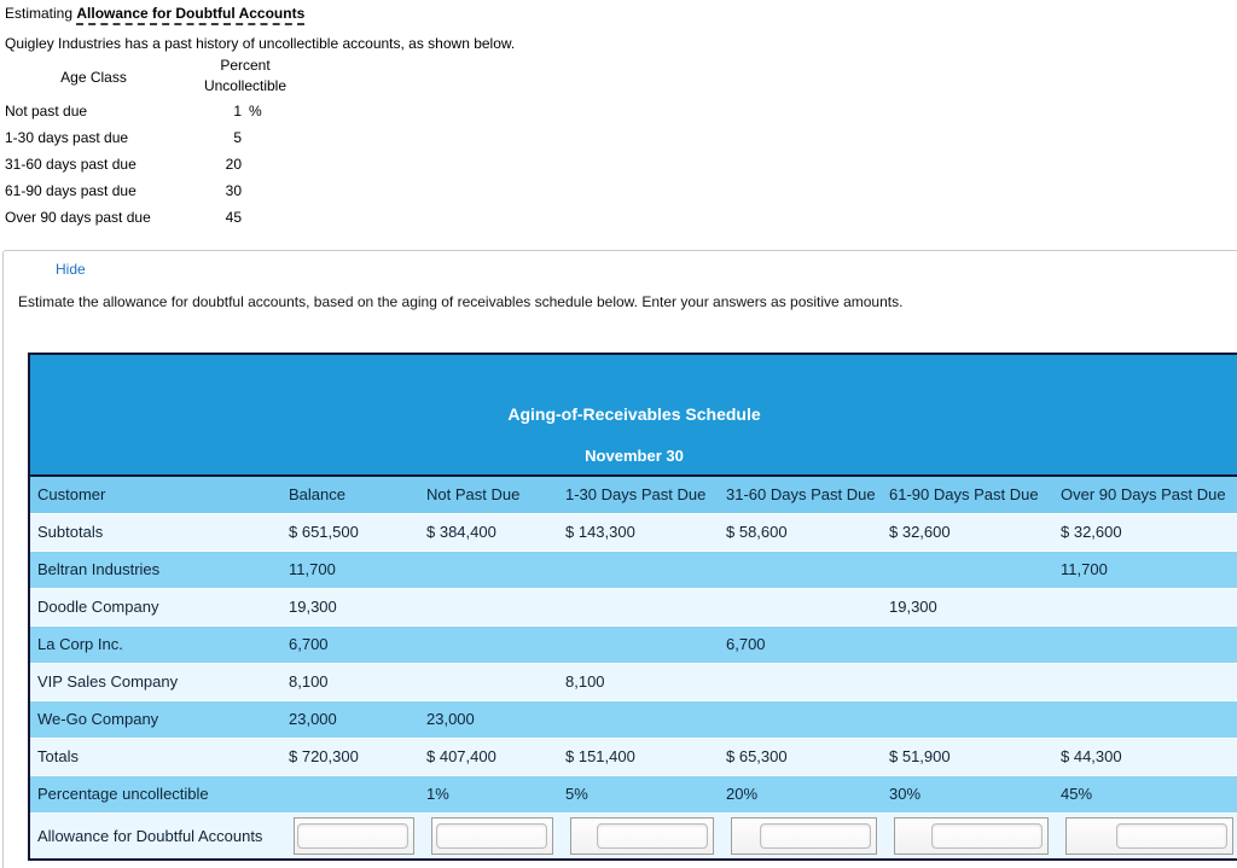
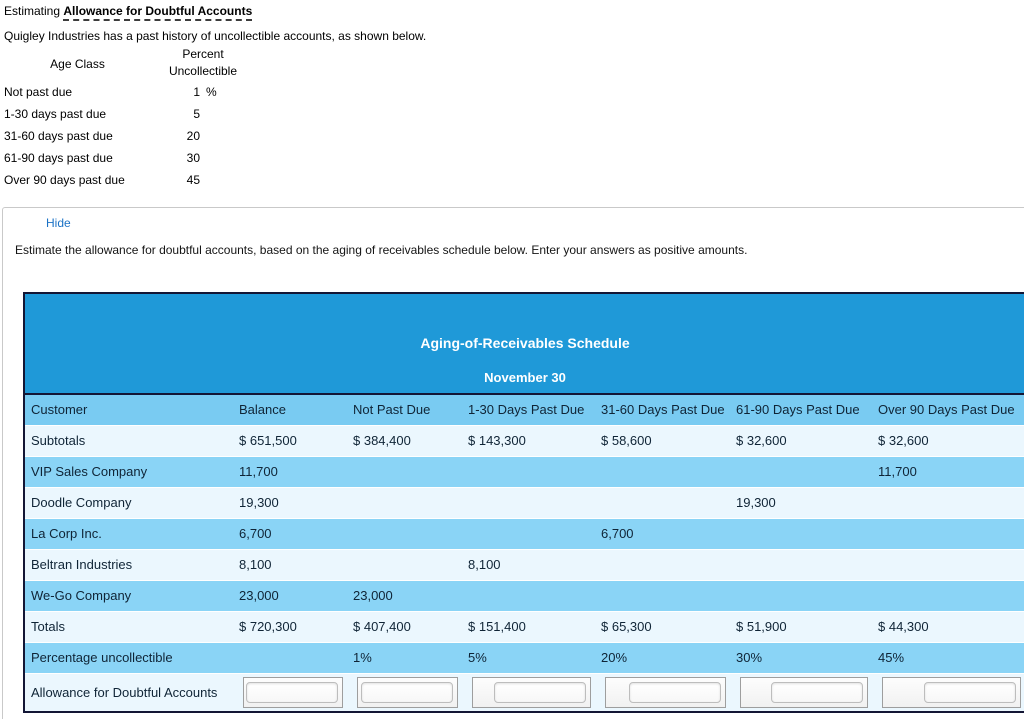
  Estimating Allowance for Doubtful Accounts
  Quigley Industries has a past history of uncollectible accounts, as shown below.
  Age Class
  Percent
  Uncollectible
  Not past due
  1
  %
  1-30 days past due
  5
  31-60 days past due
  20
  61-90 days past due
  30
  Over 90 days past due
  45
  Hide
  Estimate the allowance for doubtful accounts, based on the aging of receivables schedule below. Enter your answers as positive amounts.
  Aging-of-Receivables Schedule
  November 30
  Customer	Balance	Not Past Due	1-30 Days Past Due	31-60 Days Past Due	61-90 Days Past Due	Over 90 Days Past Due
  Subtotals	$ 651,500	$ 384,400	$ 143,300	$ 58,600	$ 32,600	$ 32,600
- Beltran Industries	11,700					11,700
+ VIP Sales Company	11,700					11,700
  Doodle Company	19,300				19,300
  La Corp Inc.	6,700			6,700
- VIP Sales Company	8,100		8,100
+ Beltran Industries	8,100		8,100
  We-Go Company	23,000	23,000
  Totals	$ 720,300	$ 407,400	$ 151,400	$ 65,300	$ 51,900	$ 44,300
  Percentage uncollectible		1%	5%	20%	30%	45%
  Allowance for Doubtful Accounts
